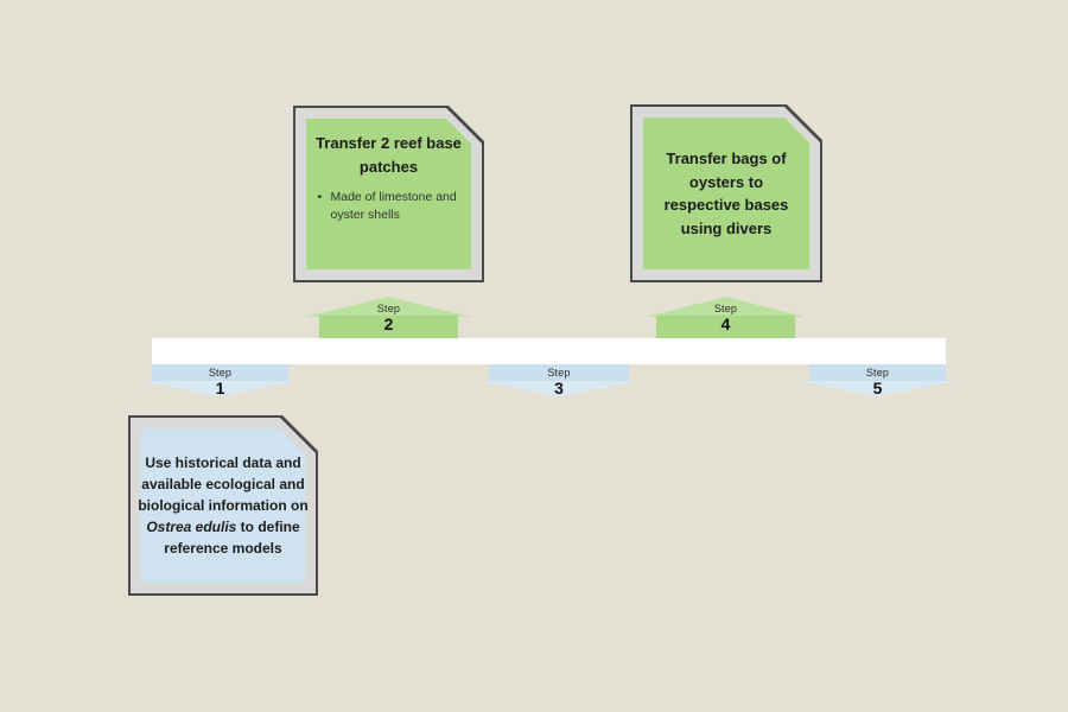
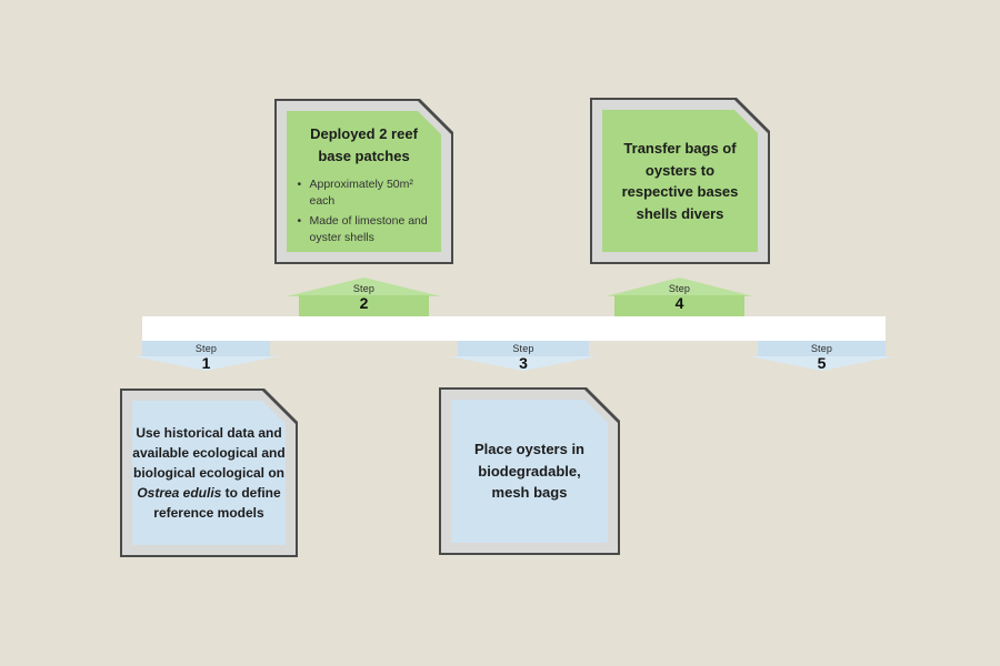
  Step
  1
  Step
  2
  Step
  3
  Step
  4
  Step
  5
- Use historical data and available ecological and biological information on Ostrea edulis to define reference models
+ Use historical data and available ecological and biological ecological on Ostrea edulis to define reference models
- Transfer 2 reef base patches
+ Deployed 2 reef base patches
+ Approximately 50m² each
  Made of limestone and oyster shells
+ Place oysters in biodegradable, mesh bags
- Transfer bags of oysters to respective bases using divers
+ Transfer bags of oysters to respective bases shells divers
